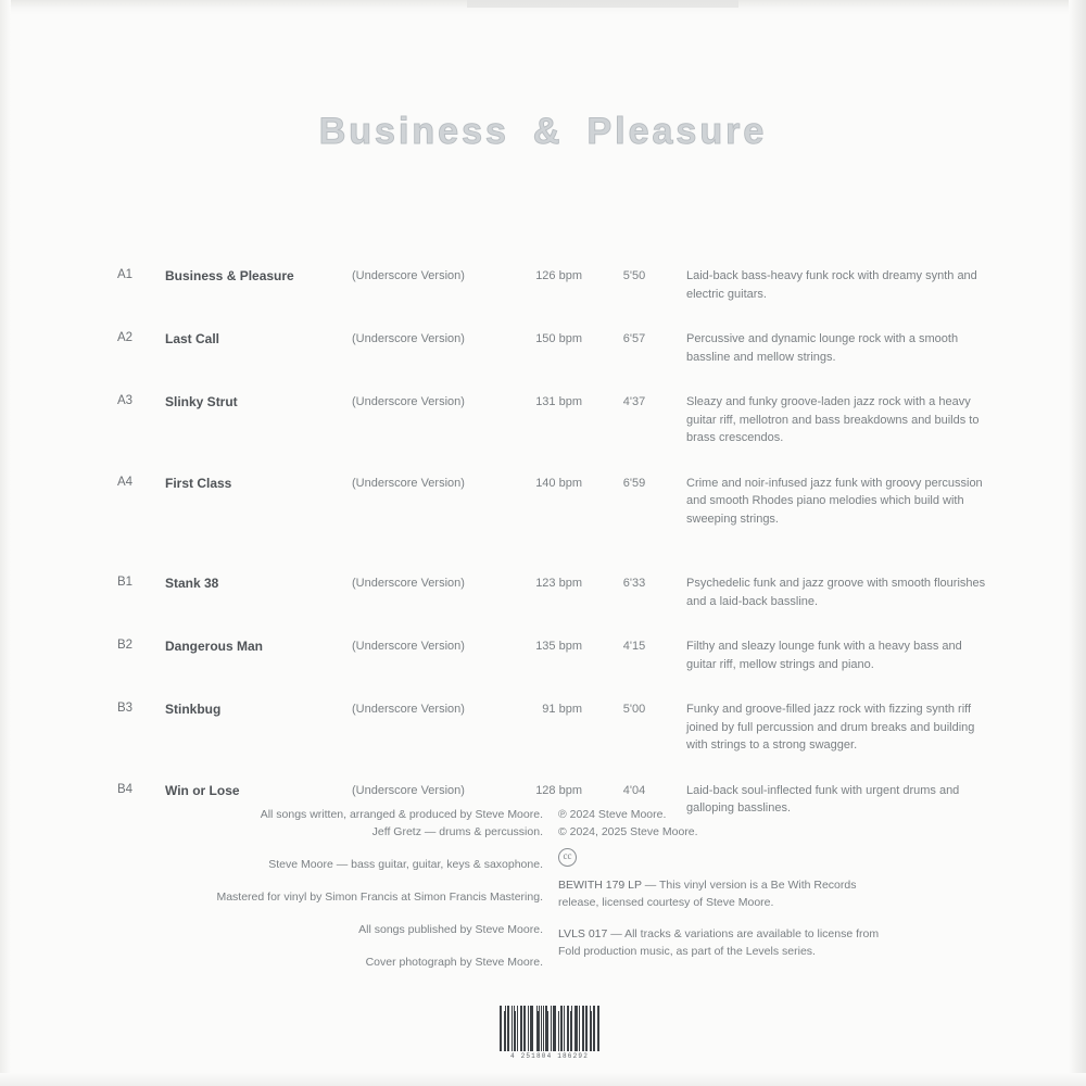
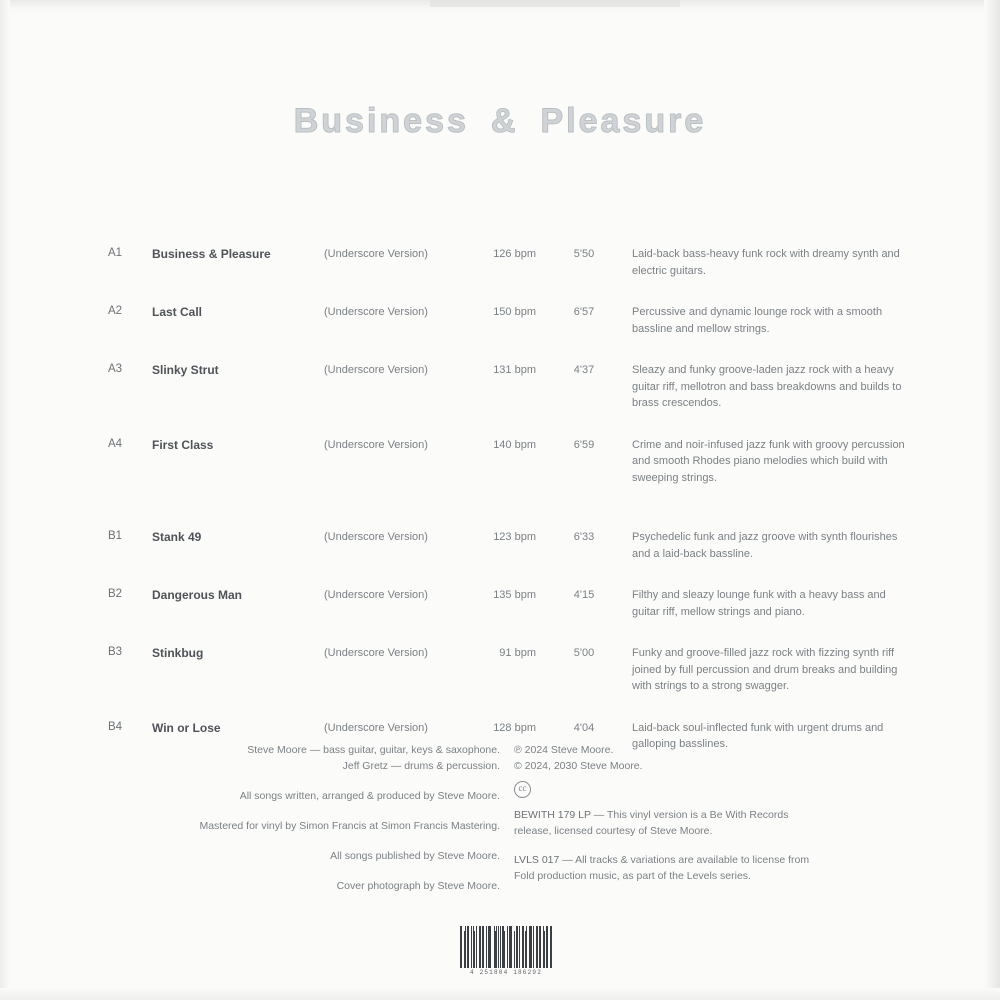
  Business & Pleasure
  A1
  Business & Pleasure
  (Underscore Version)
  126 bpm
  5'50
  Laid-back bass-heavy funk rock with dreamy synth and electric guitars.
  A2
  Last Call
  (Underscore Version)
  150 bpm
  6'57
  Percussive and dynamic lounge rock with a smooth bassline and mellow strings.
  A3
  Slinky Strut
  (Underscore Version)
  131 bpm
  4'37
  Sleazy and funky groove-laden jazz rock with a heavy guitar riff, mellotron and bass breakdowns and builds to brass crescendos.
  A4
  First Class
  (Underscore Version)
  140 bpm
  6'59
  Crime and noir-infused jazz funk with groovy percussion and smooth Rhodes piano melodies which build with sweeping strings.
  B1
- Stank 38
+ Stank 49
  (Underscore Version)
  123 bpm
  6'33
- Psychedelic funk and jazz groove with smooth flourishes and a laid-back bassline.
+ Psychedelic funk and jazz groove with synth flourishes and a laid-back bassline.
  B2
  Dangerous Man
  (Underscore Version)
  135 bpm
  4'15
  Filthy and sleazy lounge funk with a heavy bass and guitar riff, mellow strings and piano.
  B3
  Stinkbug
  (Underscore Version)
  91 bpm
  5'00
  Funky and groove-filled jazz rock with fizzing synth riff joined by full percussion and drum breaks and building with strings to a strong swagger.
  B4
  Win or Lose
  (Underscore Version)
  128 bpm
  4'04
  Laid-back soul-inflected funk with urgent drums and galloping basslines.
- All songs written, arranged & produced by Steve Moore.
+ Steve Moore — bass guitar, guitar, keys & saxophone.
  Jeff Gretz — drums & percussion.
- Steve Moore — bass guitar, guitar, keys & saxophone.
+ All songs written, arranged & produced by Steve Moore.
  Mastered for vinyl by Simon Francis at Simon Francis Mastering.
  All songs published by Steve Moore.
  Cover photograph by Steve Moore.
  ℗ 2024 Steve Moore.
- © 2024, 2025 Steve Moore.
+ © 2024, 2030 Steve Moore.
  cc
  BEWITH 179 LP — This vinyl version is a Be With Records release, licensed courtesy of Steve Moore.
  LVLS 017 — All tracks & variations are available to license from Fold production music, as part of the Levels series.
